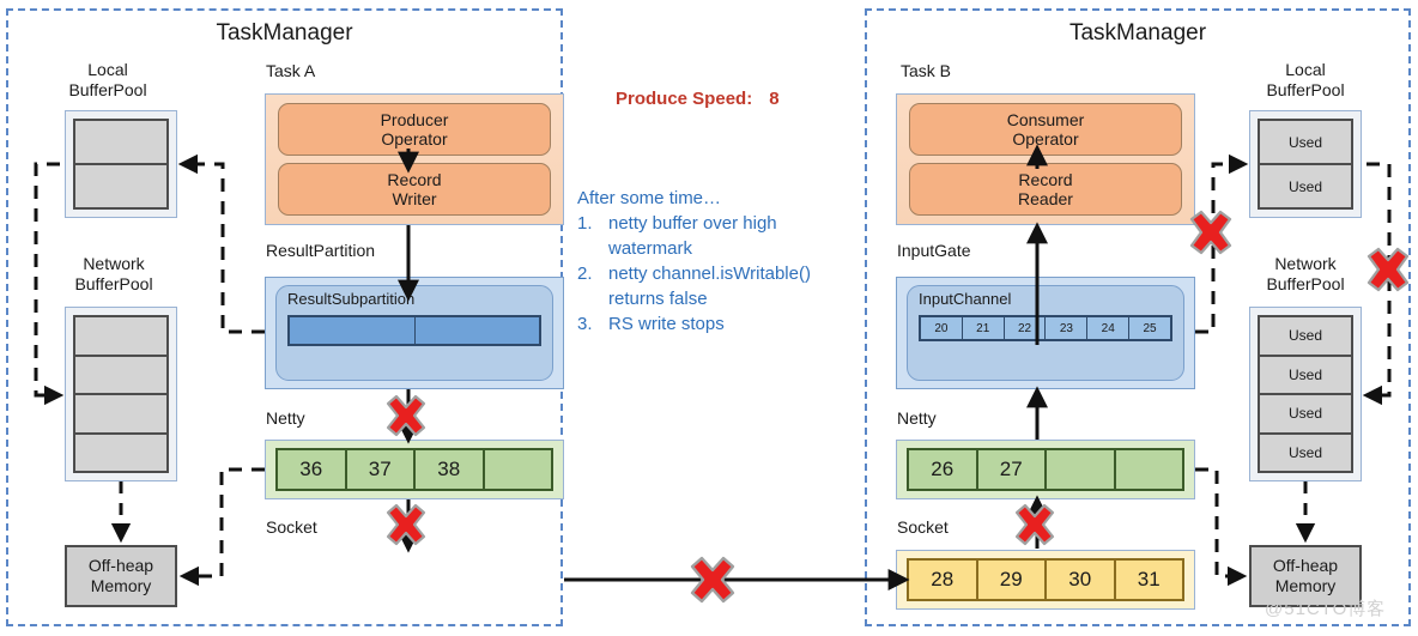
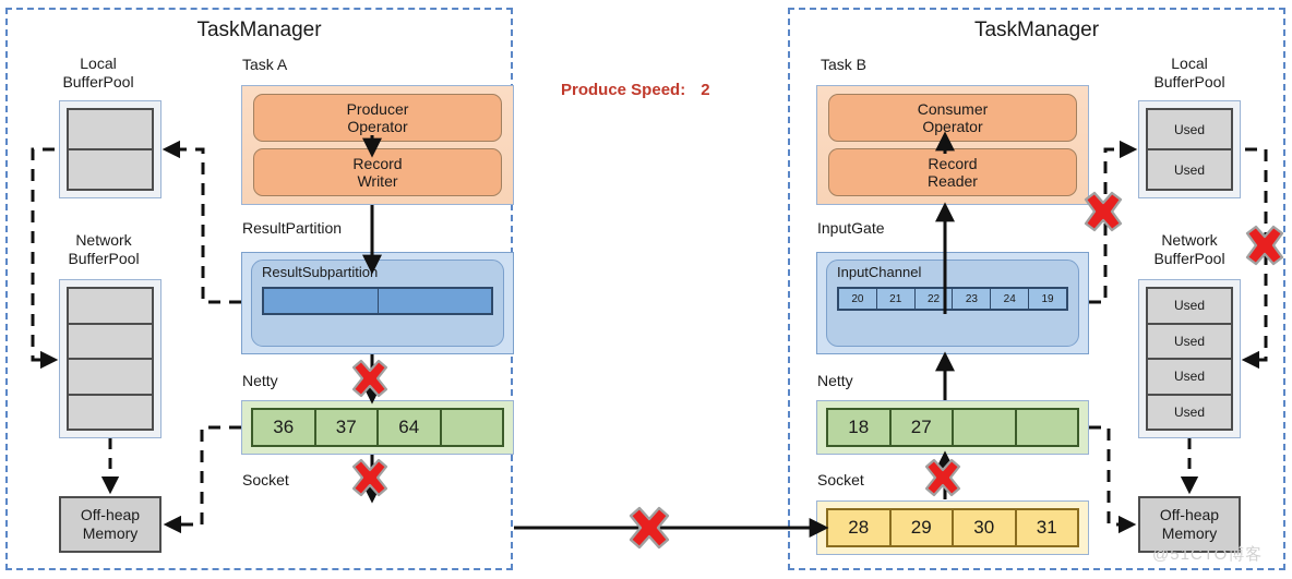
  TaskManager
  Local
  BufferPool
  Network
  BufferPool
  Off-heap
  Memory
  Task A
  Producer
  Operator
  Record
  Writer
  ResultPartition
  ResultSubpartition
  Netty
  36
  37
- 38
+ 64
  Socket
- Produce Speed:	8
+ Produce Speed:	2
- After some time…
- 1.
- netty buffer over high watermark
- 2.
- netty channel.isWritable() returns false
- 3.
- RS write stops
  TaskManager
  Task B
  Consumer
  Operator
  Record
  Reader
  InputGate
  InputChannel
  20
  21
  22
  23
  24
- 25
+ 19
  Netty
- 26
+ 18
  27
  Socket
  28
  29
  30
  31
  Local
  BufferPool
  Used
  Used
  Network
  BufferPool
  Used
  Used
  Used
  Used
  Off-heap
  Memory
  @51CTO博客
